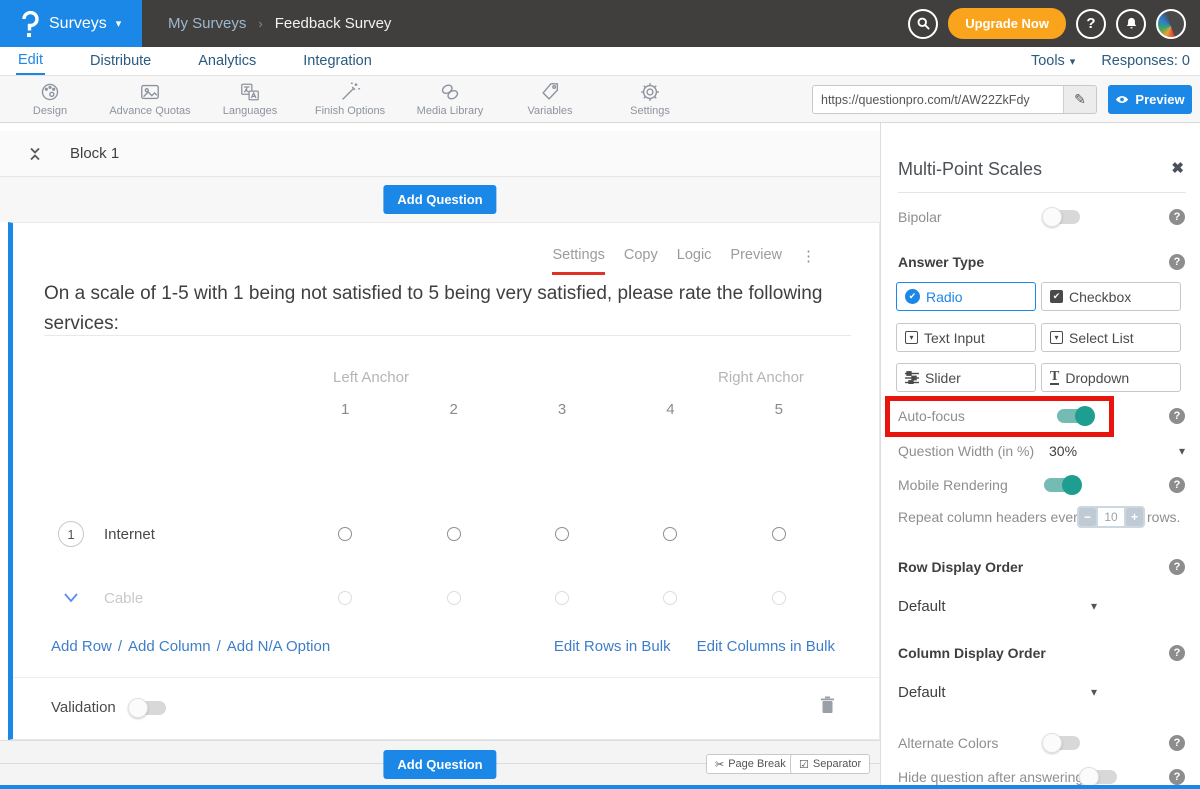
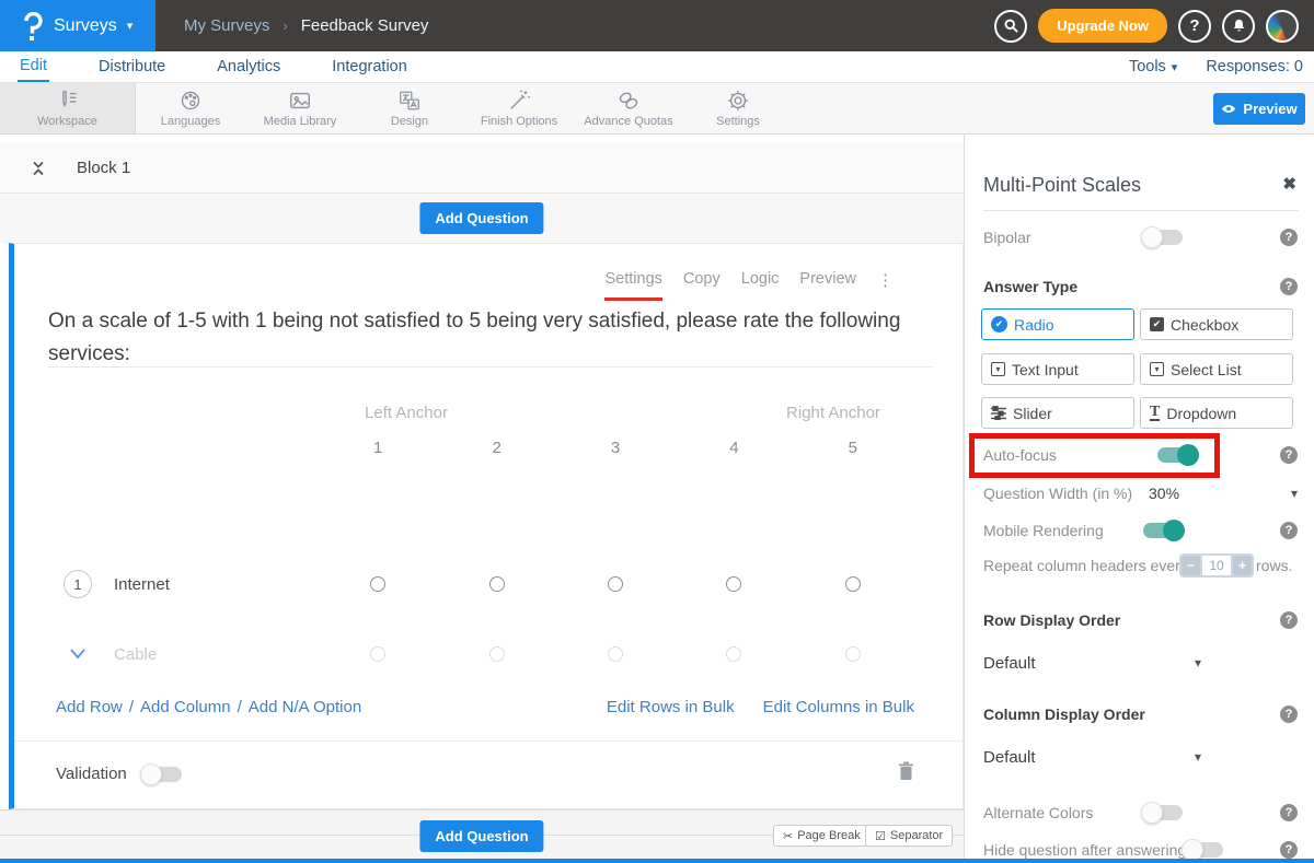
  Surveys
  ▾
  My Surveys
  ›
  Feedback Survey
  Upgrade Now
  ?
  Edit
  Distribute
  Analytics
  Integration
  Tools
  ▾
  Responses: 0
+ Workspace
- Design
+ Languages
- Advance Quotas
+ Media Library
- Languages
+ Design
  Finish Options
- Media Library
+ Advance Quotas
- Variables
  Settings
- https://questionpro.com/t/AW22ZkFdy
- ✎
  Preview
  Block 1
  Add Question
  Settings
  Copy
  Logic
  Preview
  ⋮
  On a scale of 1-5 with 1 being not satisfied to 5 being very satisfied, please rate the following services:
  Left Anchor
  Right Anchor
  1
  2
  3
  4
  5
  1
  Internet
  Cable
  Add Row
  /
  Add Column
  /
  Add N/A Option
  Edit Rows in Bulk
  Edit Columns in Bulk
  Validation
  Add Question
  ✂
  Page Break
  ☑
  Separator
  Multi-Point Scales
  ✖
  Bipolar
  ?
  Answer Type
  ?
  ✔
  Radio
  ✔
  Checkbox
  ▾
  Text Input
  ▾
  Select List
  Slider
  T
  Dropdown
  Auto-focus
  ?
  Question Width (in %)
  30%
  ▾
  Mobile Rendering
  ?
  Repeat column headers ever
  −
  10
  +
  rows.
  Row Display Order
  ?
  Default
  ▾
  Column Display Order
  ?
  Default
  ▾
  Alternate Colors
  ?
  Hide question after answerin
  ?
